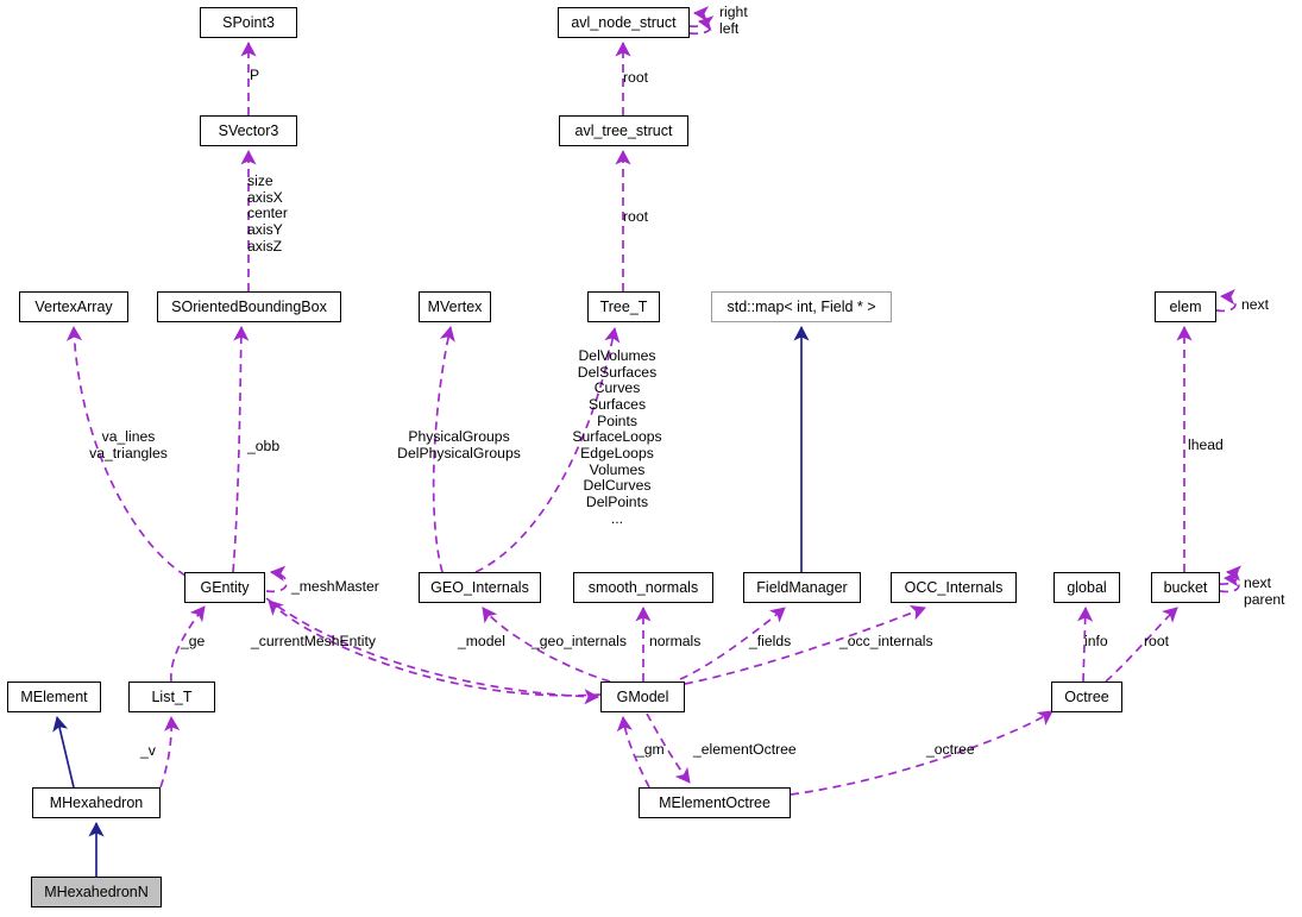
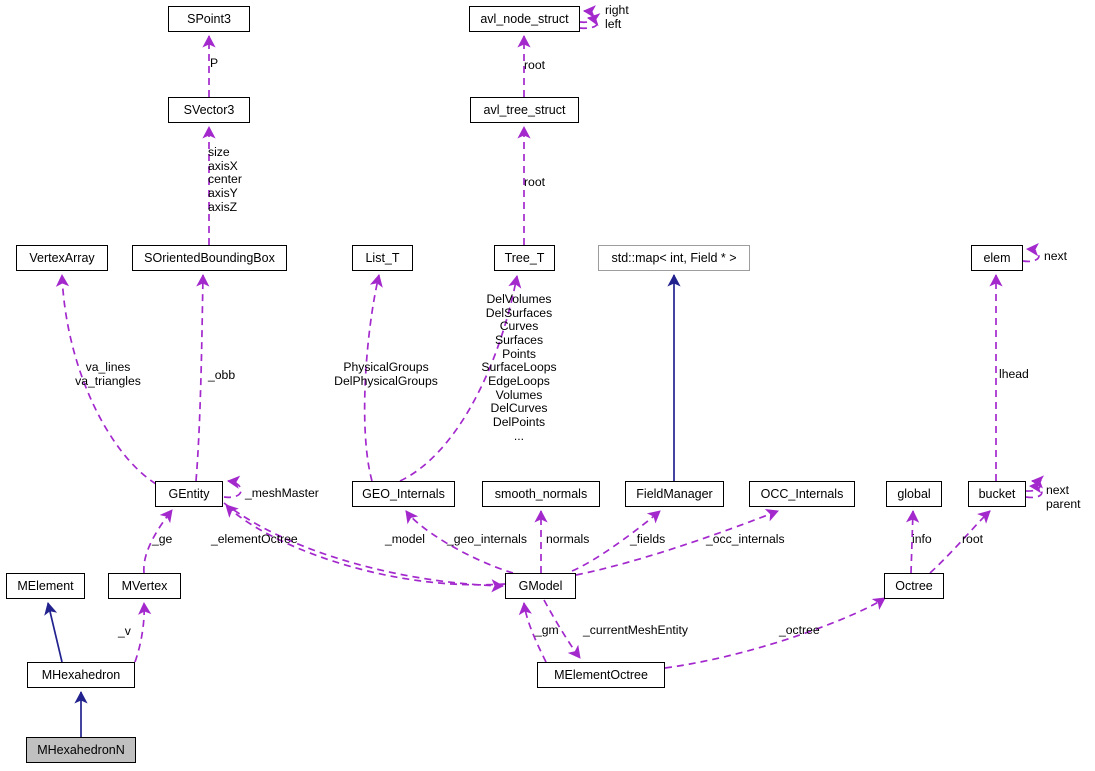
  SPoint3
  avl_node_struct
  SVector3
  avl_tree_struct
  VertexArray
  SOrientedBoundingBox
- MVertex
+ List_T
  Tree_T
  std::map< int, Field * >
  elem
  GEntity
  GEO_Internals
  smooth_normals
  FieldManager
  OCC_Internals
  global
  bucket
  MElement
- List_T
+ MVertex
  GModel
  Octree
  MHexahedron
  MElementOctree
  MHexahedronN
  P
  right
  left
  root
  size
  axisX
  center
  axisY
  axisZ
  root
  next
  va_lines
  va_triangles
  _obb
  PhysicalGroups
  DelPhysicalGroups
  DelVolumes
  DelSurfaces
  Curves
  Surfaces
  Points
  SurfaceLoops
  EdgeLoops
  Volumes
  DelCurves
  DelPoints
  ...
  lhead
  _meshMaster
  next
  parent
  _ge
- _currentMeshEntity
+ _elementOctree
  _model
  _geo_internals
  normals
  _fields
  _occ_internals
  info
  root
  _v
  _gm
- _elementOctree
+ _currentMeshEntity
  _octree
